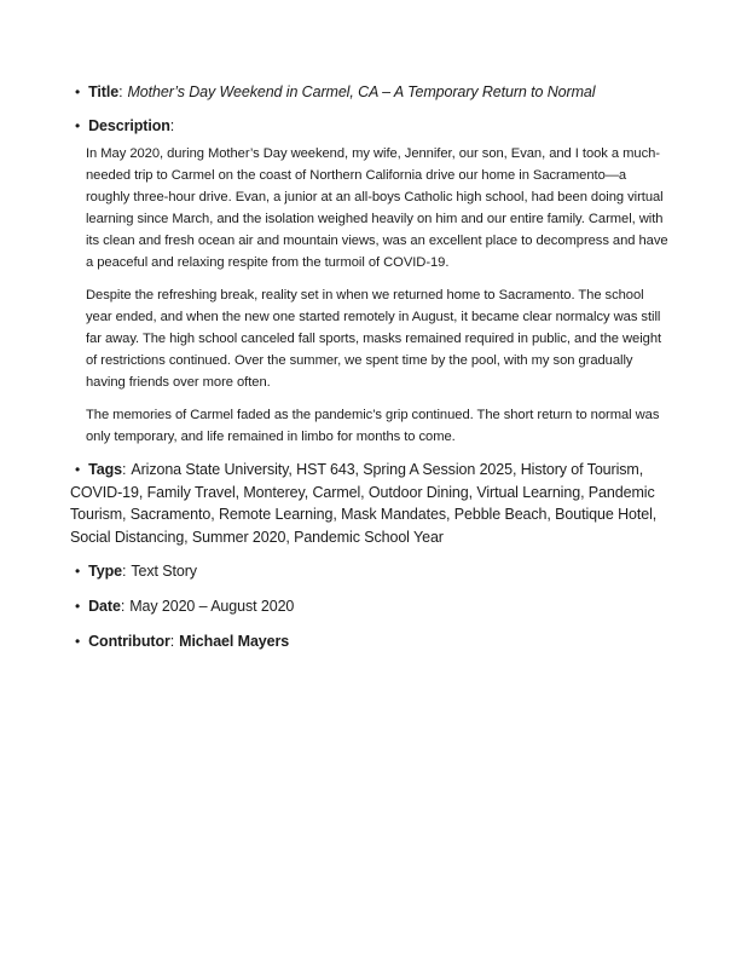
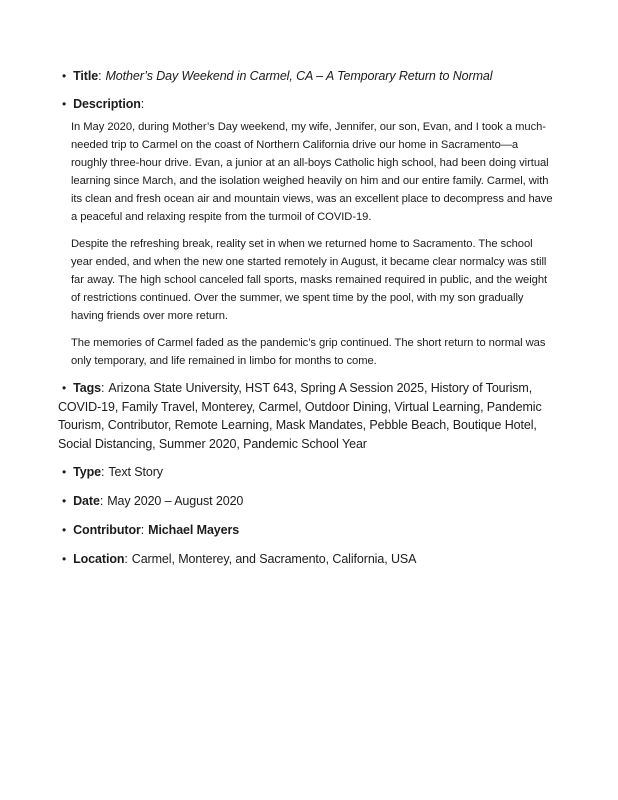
  • Title: Mother’s Day Weekend in Carmel, CA – A Temporary Return to Normal
  • Description:
  In May 2020, during Mother’s Day weekend, my wife, Jennifer, our son, Evan, and I took a much-needed trip to Carmel on the coast of Northern California drive our home in Sacramento—a roughly three-hour drive. Evan, a junior at an all-boys Catholic high school, had been doing virtual learning since March, and the isolation weighed heavily on him and our entire family. Carmel, with its clean and fresh ocean air and mountain views, was an excellent place to decompress and have a peaceful and relaxing respite from the turmoil of COVID-19.
- Despite the refreshing break, reality set in when we returned home to Sacramento. The school year ended, and when the new one started remotely in August, it became clear normalcy was still far away. The high school canceled fall sports, masks remained required in public, and the weight of restrictions continued. Over the summer, we spent time by the pool, with my son gradually having friends over more often.
+ Despite the refreshing break, reality set in when we returned home to Sacramento. The school year ended, and when the new one started remotely in August, it became clear normalcy was still far away. The high school canceled fall sports, masks remained required in public, and the weight of restrictions continued. Over the summer, we spent time by the pool, with my son gradually having friends over more return.
  The memories of Carmel faded as the pandemic’s grip continued. The short return to normal was only temporary, and life remained in limbo for months to come.
- • Tags: Arizona State University, HST 643, Spring A Session 2025, History of Tourism, COVID-19, Family Travel, Monterey, Carmel, Outdoor Dining, Virtual Learning, Pandemic Tourism, Sacramento, Remote Learning, Mask Mandates, Pebble Beach, Boutique Hotel, Social Distancing, Summer 2020, Pandemic School Year
+ • Tags: Arizona State University, HST 643, Spring A Session 2025, History of Tourism, COVID-19, Family Travel, Monterey, Carmel, Outdoor Dining, Virtual Learning, Pandemic Tourism, Contributor, Remote Learning, Mask Mandates, Pebble Beach, Boutique Hotel, Social Distancing, Summer 2020, Pandemic School Year
  • Type: Text Story
  • Date: May 2020 – August 2020
  • Contributor: Michael Mayers
+ • Location: Carmel, Monterey, and Sacramento, California, USA
